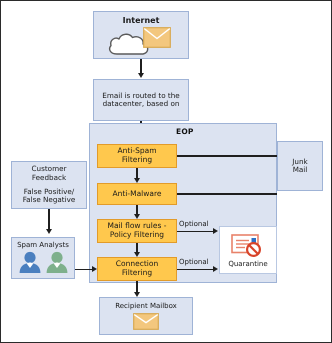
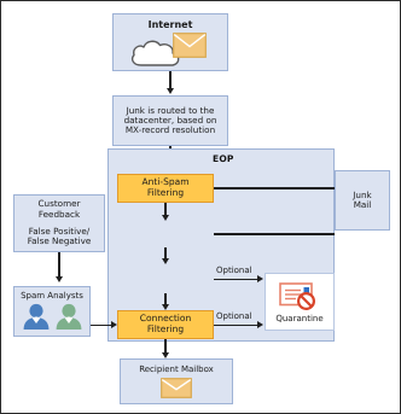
  Internet
- Email is routed to the
+ Junk is routed to the
  datacenter, based on
+ MX-record resolution
  EOP
  Anti-Spam
  Filtering
- Anti-Malware
- Mail flow rules -
- Policy Filtering
  Optional
  Connection
  Filtering
  Optional
  Junk
  Mail
  Quarantine
  Customer
  Feedback
  False Positive/
  False Negative
  Spam Analysts
  Recipient Mailbox
